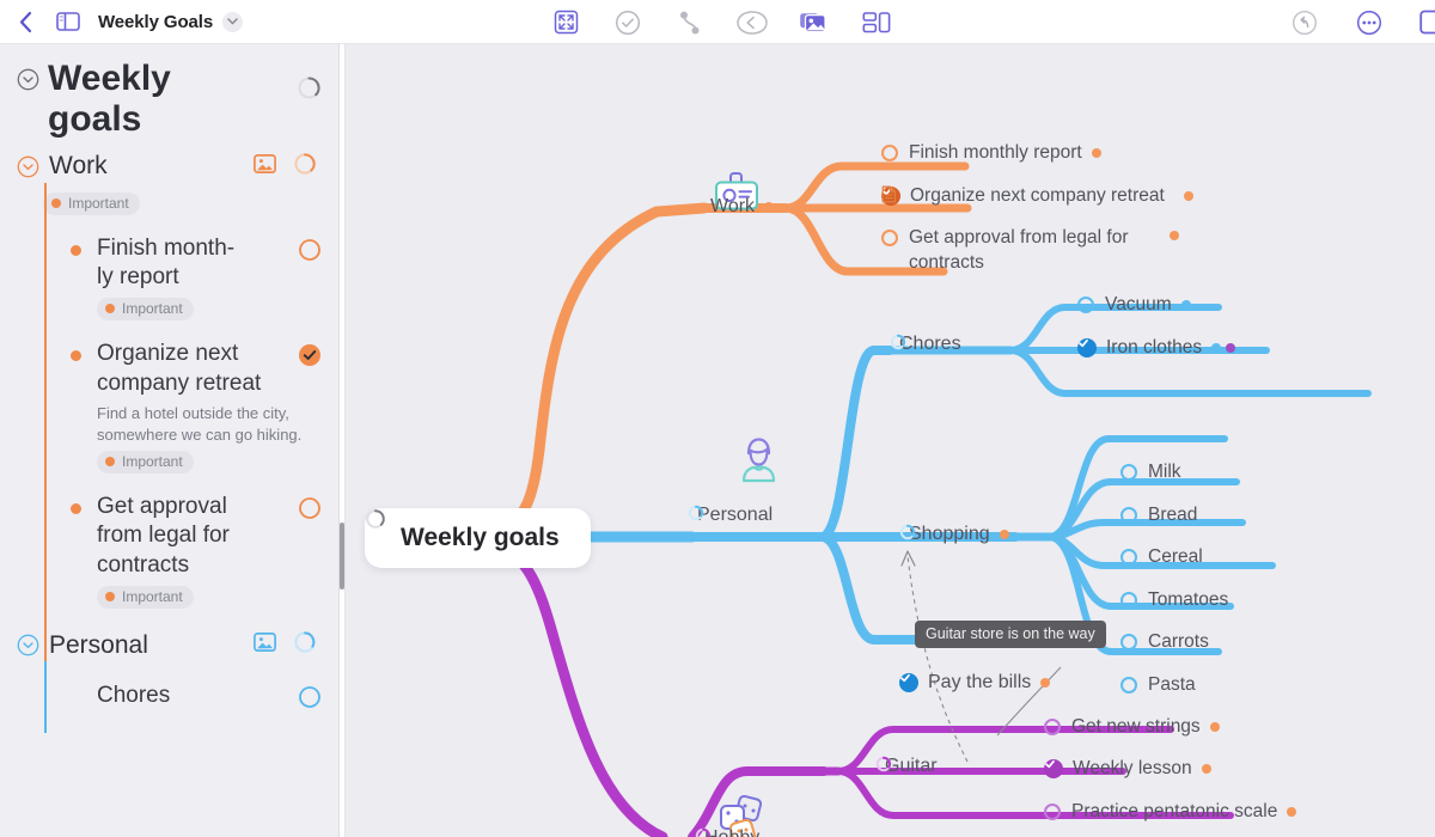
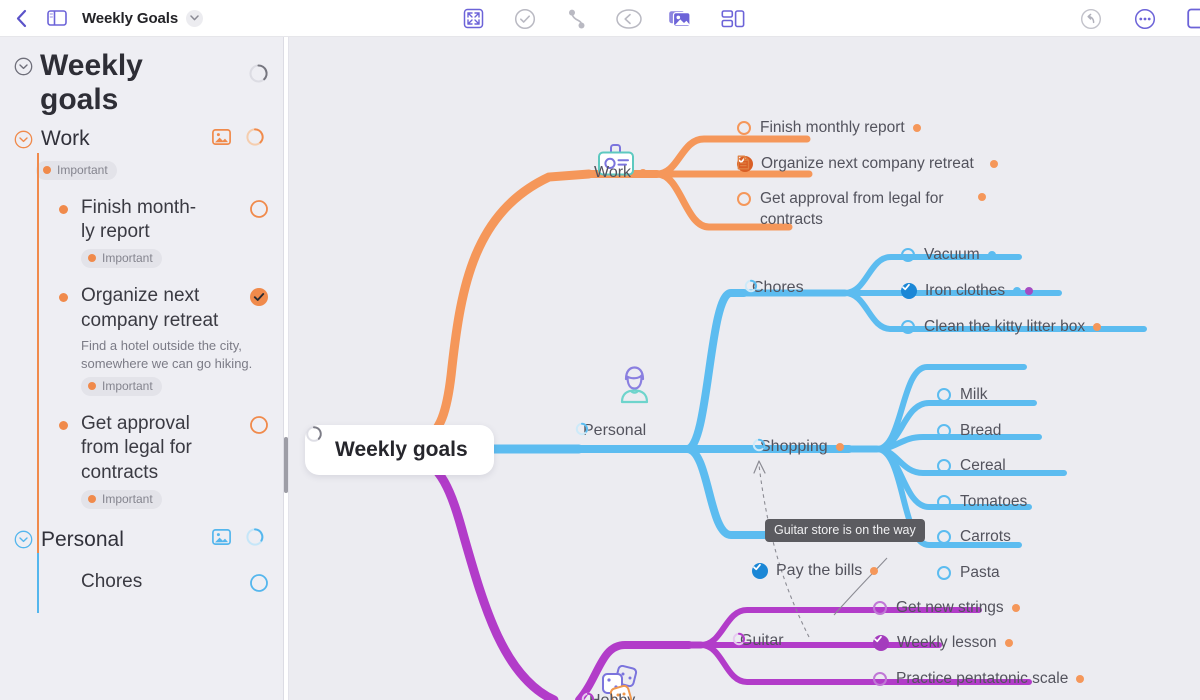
  Weekly Goals
  Weekly
  goals
  Work
  Important
  Finish month-
  ly report
  Important
  Organize next
  company retreat
  Find a hotel outside the city, somewhere we can go hiking.
  Important
  Get approval
  from legal for
  contracts
  Important
  Personal
  Chores
  Weekly goals
  Work
  Finish monthly report
  Organize next company retreat
  Get approval from legal for
  contracts
  Personal
  Chores
  Vacuum
  Iron clothes
+ Clean the kitty litter box
  Shopping
  Milk
  Bread
  Cereal
  Tomatoes
  Carrots
  Pasta
  Pay the bills
  Guitar store is on the way
  Guitar
  Get new strings
  Weekly lesson
  Practice pentatonic scale
